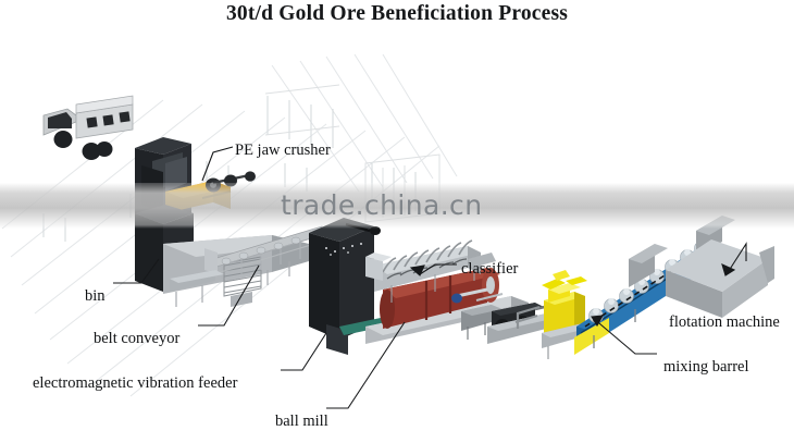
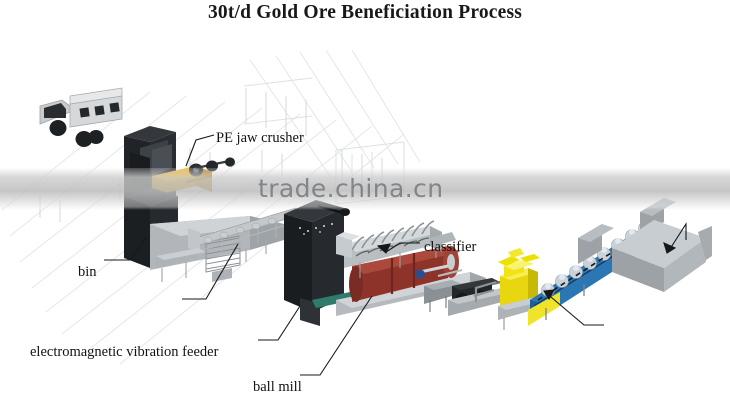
  30t/d Gold Ore Beneficiation Process
  PE jaw crusher
  classifier
  bin
- flotation machine
- belt conveyor
- mixing barrel
  electromagnetic vibration feeder
  ball mill
  trade.china.cn
